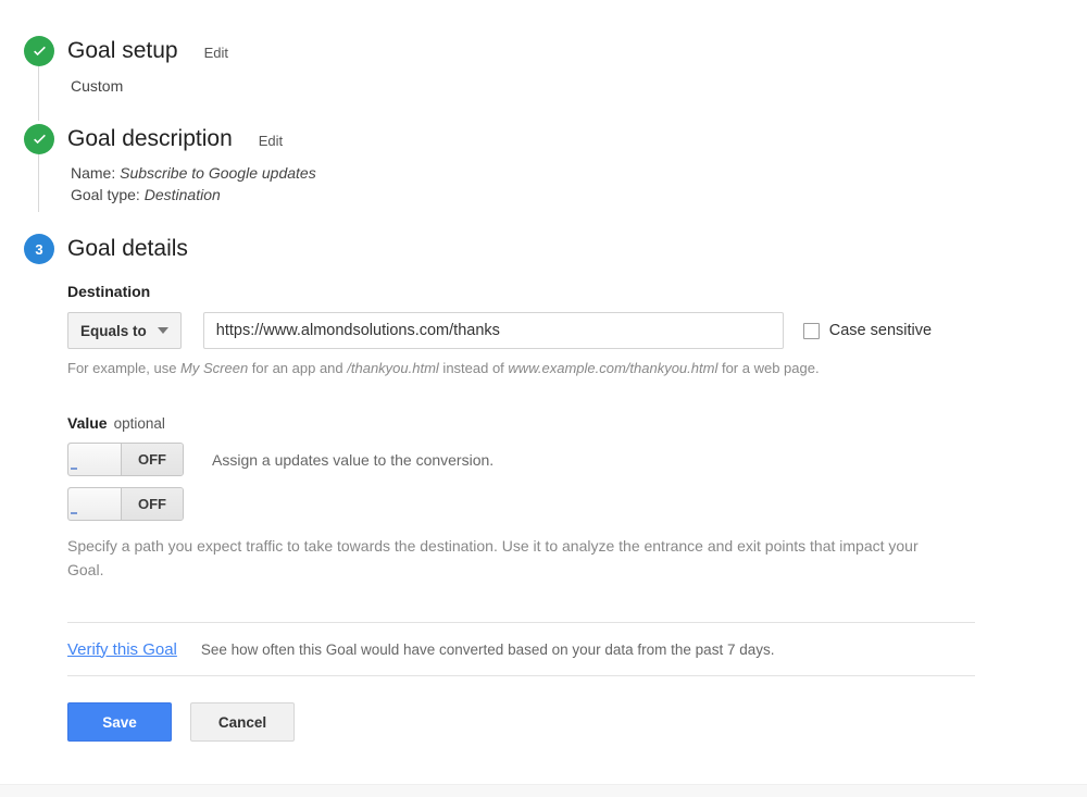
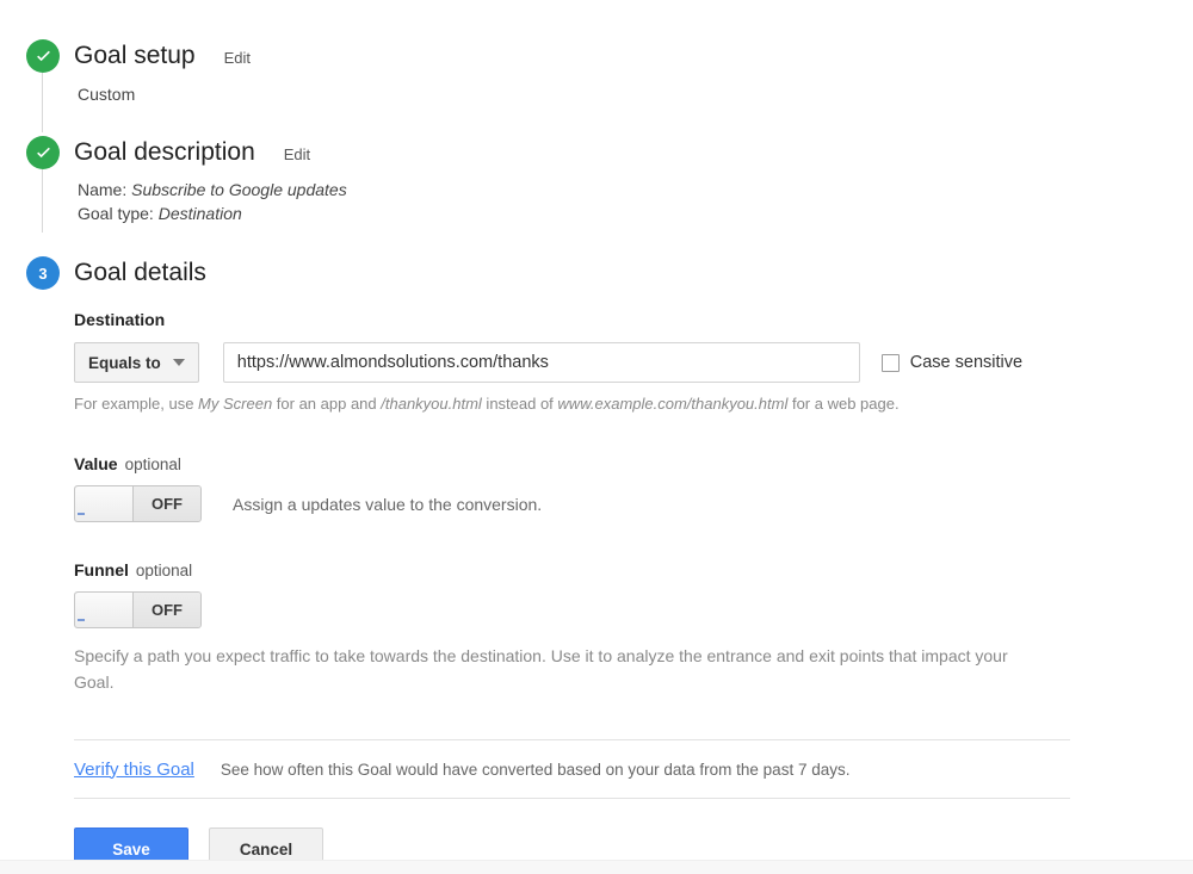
  Goal setup
  Edit
  Custom
  Goal description
  Edit
  Name: Subscribe to Google updates
  Goal type: Destination
  3
  Goal details
  Destination
  Equals to
  https://www.almondsolutions.com/thanks
  Case sensitive
  For example, use My Screen for an app and /thankyou.html instead of www.example.com/thankyou.html for a web page.
  Value optional
  OFF
  Assign a updates value to the conversion.
+ Funnel optional
  OFF
  Specify a path you expect traffic to take towards the destination. Use it to analyze the entrance and exit points that impact your Goal.
  Verify this Goal
  See how often this Goal would have converted based on your data from the past 7 days.
  Save
  Cancel
